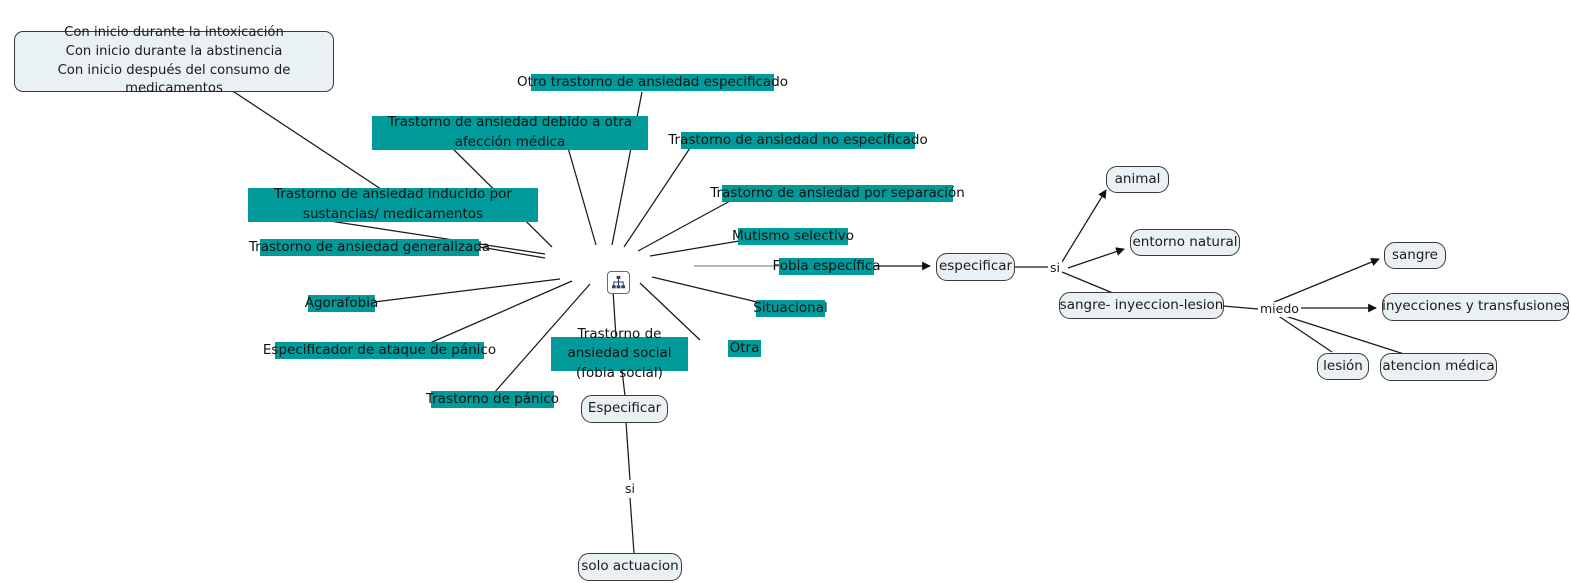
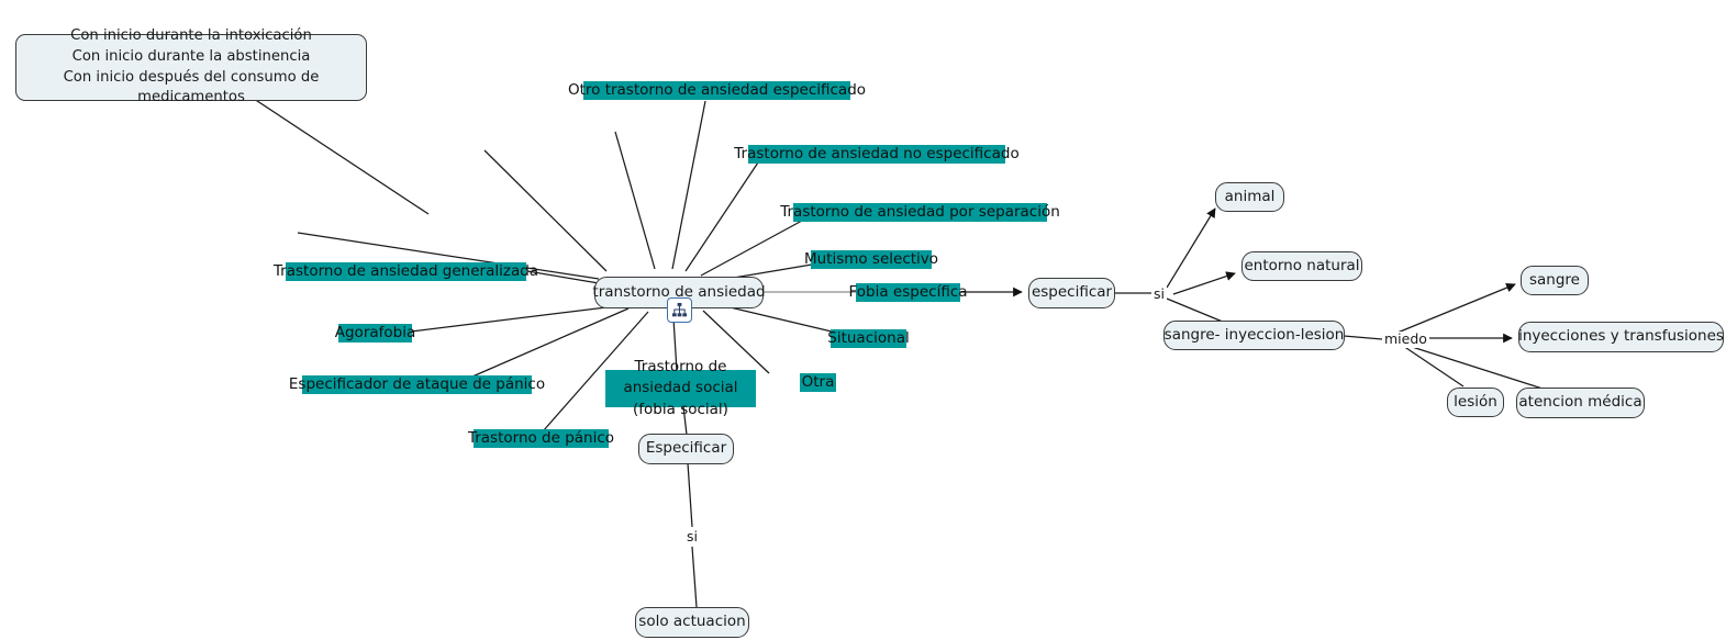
  Con inicio durante la intoxicación
  Con inicio durante la abstinencia
  Con inicio después del consumo de medicamentos
+ transtorno de ansiedad
  especificar
  animal
  entorno natural
  sangre- inyeccion-lesion
  sangre
  inyecciones y transfusiones
  lesión
  atencion médica
  Especificar
  solo actuacion
  Otro trastorno de ansiedad especificado
- Trastorno de ansiedad debido a otra afección médica
  Trastorno de ansiedad no especificado
- Trastorno de ansiedad inducido por sustancias/ medicamentos
  Trastorno de ansiedad por separación
  Trastorno de ansiedad generalizada
  Mutismo selectivo
  Fobia específica
  Agorafobia
  Situacional
  Especificador de ataque de pánico
  Otra
  Trastorno de ansiedad social (fobia social)
  Trastorno de pánico
  si
  miedo
  si
